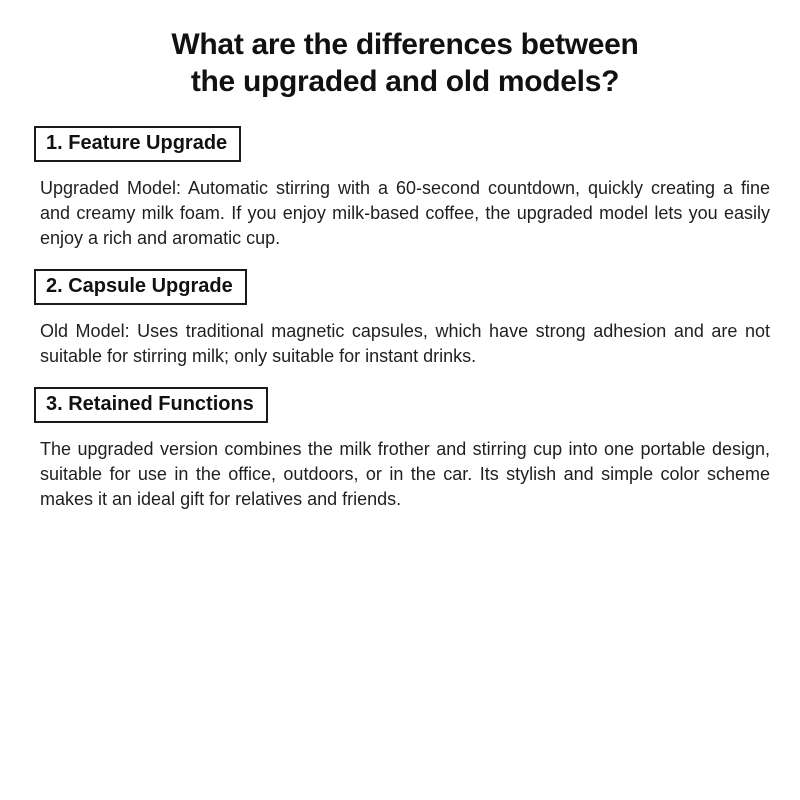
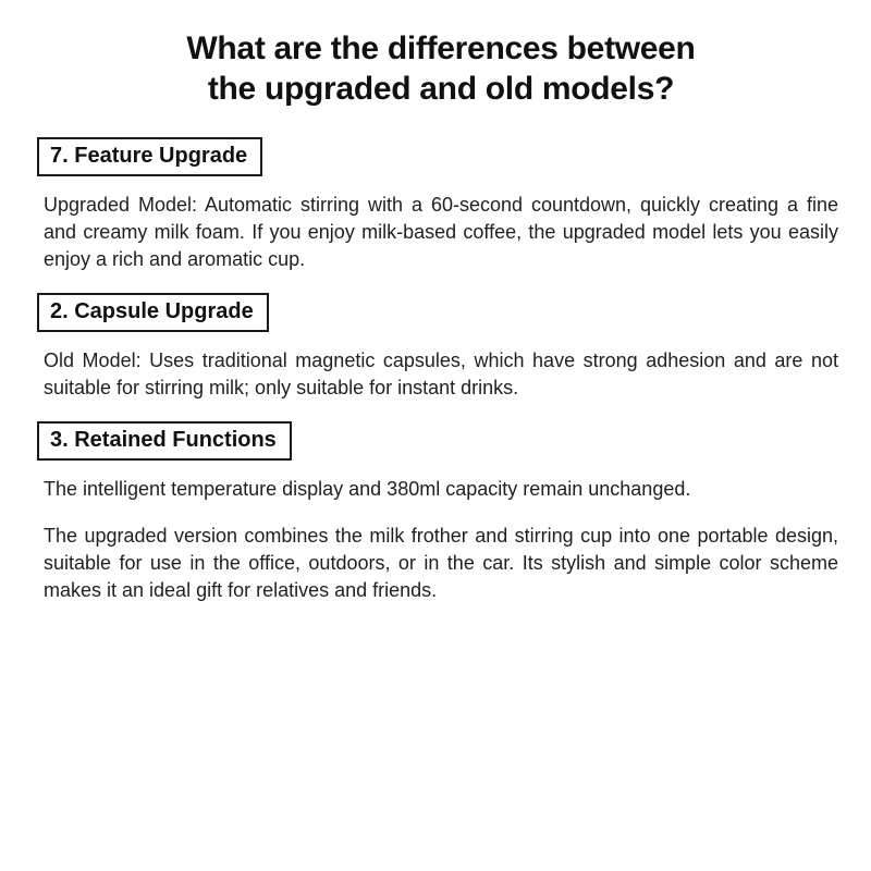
  What are the differences between
  the upgraded and old models?
- 1. Feature Upgrade
+ 7. Feature Upgrade
  Upgraded Model: Automatic stirring with a 60-second countdown, quickly creating a fine and creamy milk foam. If you enjoy milk-based coffee, the upgraded model lets you easily enjoy a rich and aromatic cup.
  2. Capsule Upgrade
  Old Model: Uses traditional magnetic capsules, which have strong adhesion and are not suitable for stirring milk; only suitable for instant drinks.
  3. Retained Functions
+ The intelligent temperature display and 380ml capacity remain unchanged.
  The upgraded version combines the milk frother and stirring cup into one portable design, suitable for use in the office, outdoors, or in the car. Its stylish and simple color scheme makes it an ideal gift for relatives and friends.
